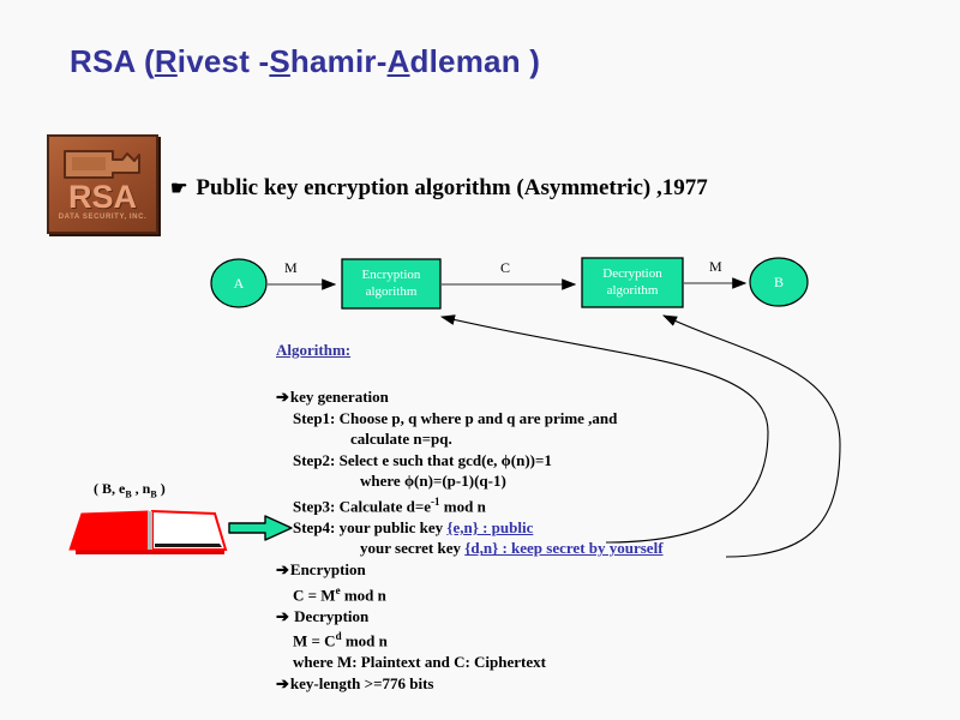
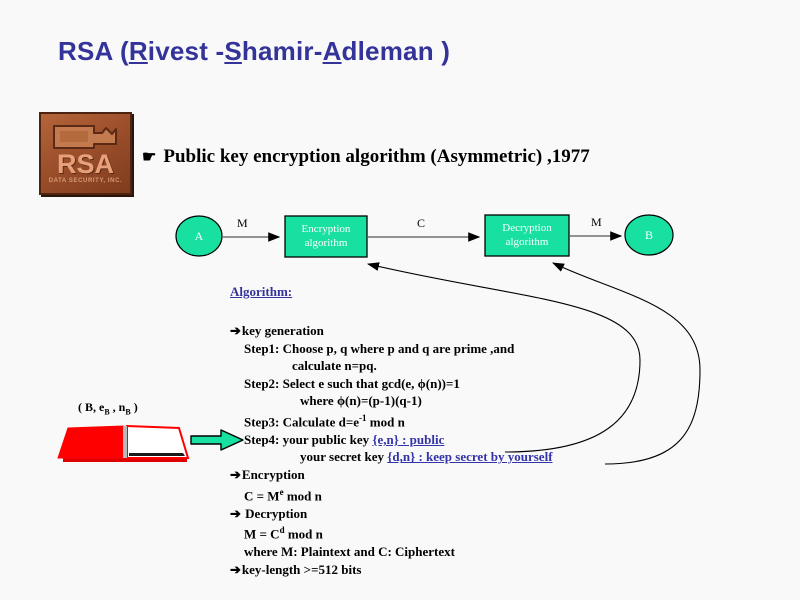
  RSA (Rivest -Shamir-Adleman )
  RSA
  ☛ Public key encryption algorithm (Asymmetric) ,1977
  A
  Encryption
  algorithm
  Decryption
  algorithm
  B
  M
  C
  M
  Algorithm:
  ➔key generation
  Step1: Choose p, q where p and q are prime ,and
  calculate n=pq.
  Step2: Select e such that gcd(e, ϕ(n))=1
  where ϕ(n)=(p-1)(q-1)
  Step3: Calculate d=e-1 mod n
  Step4: your public key {e,n} : public
  your secret key {d,n} : keep secret by yourself
  ➔Encryption
  C = Me mod n
  ➔ Decryption
  M = Cd mod n
  where M: Plaintext and C: Ciphertext
- ➔key-length >=776 bits
+ ➔key-length >=512 bits
  ( B, eB , nB )
